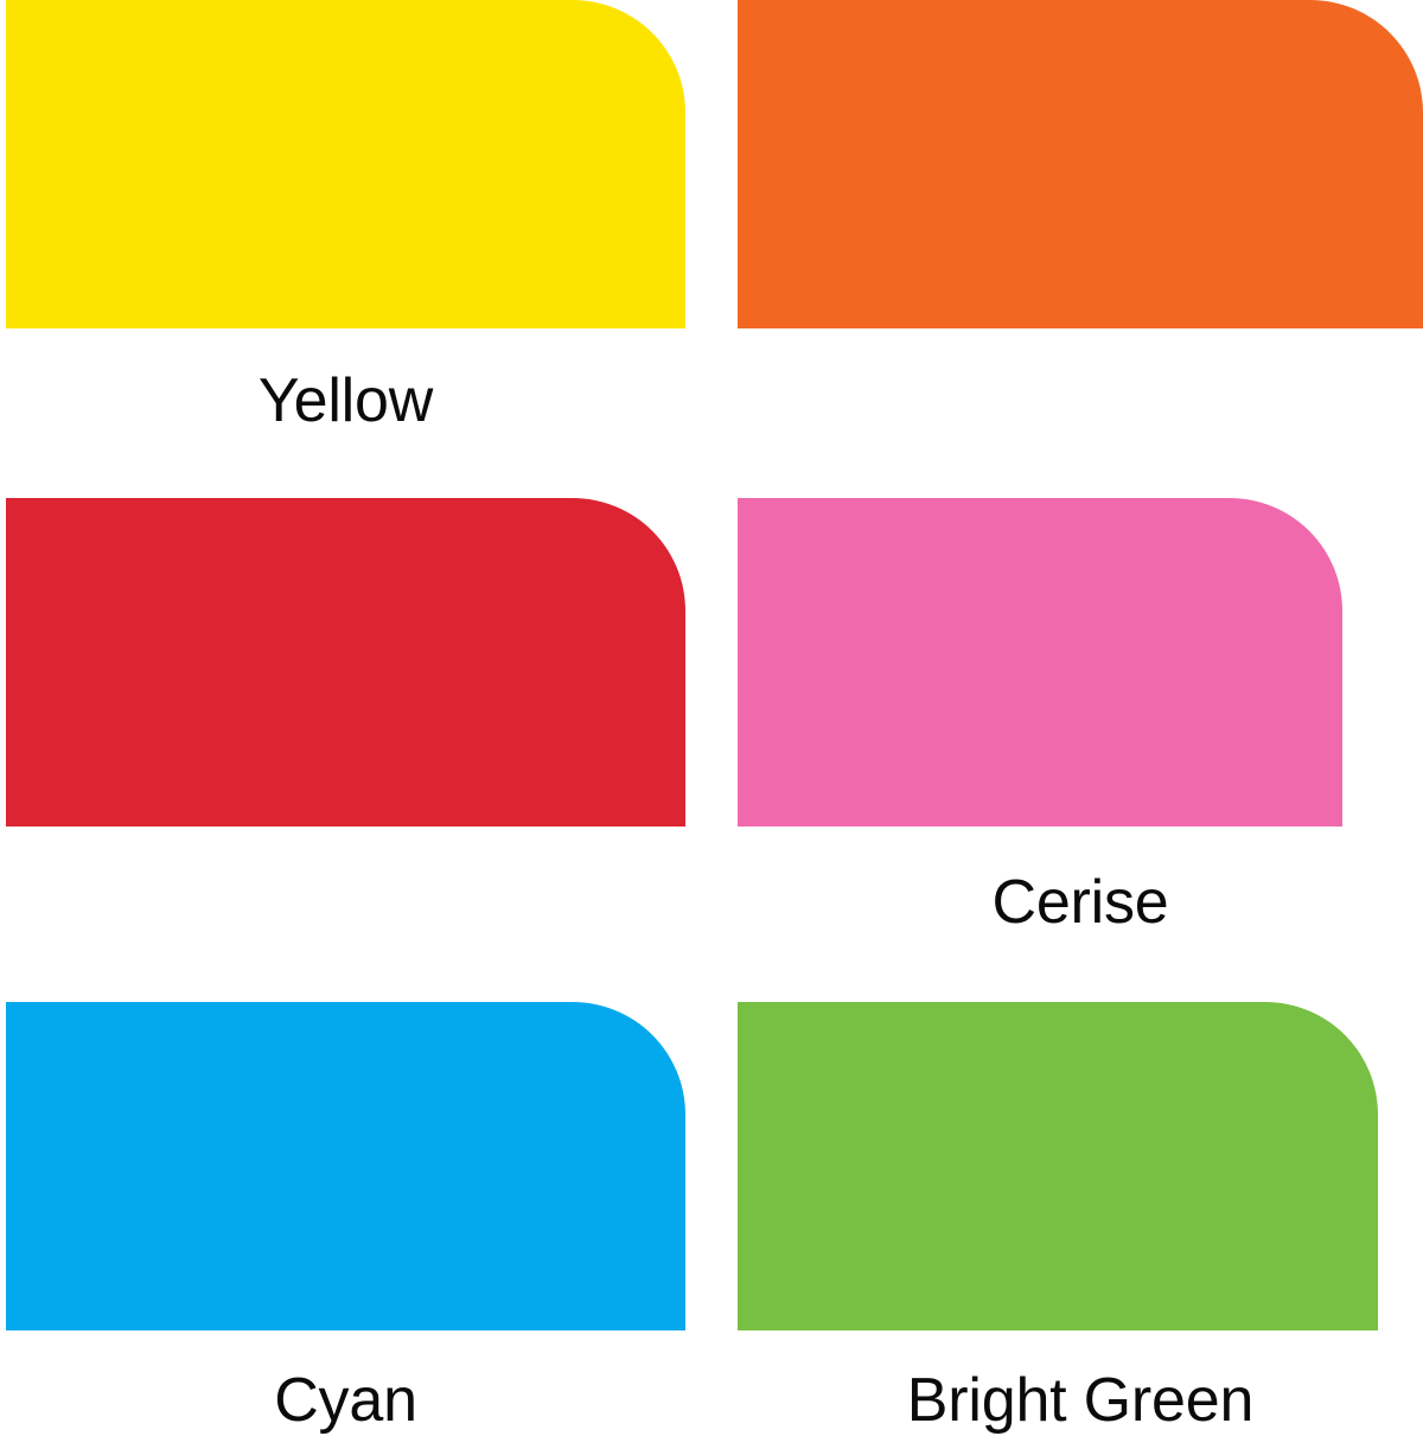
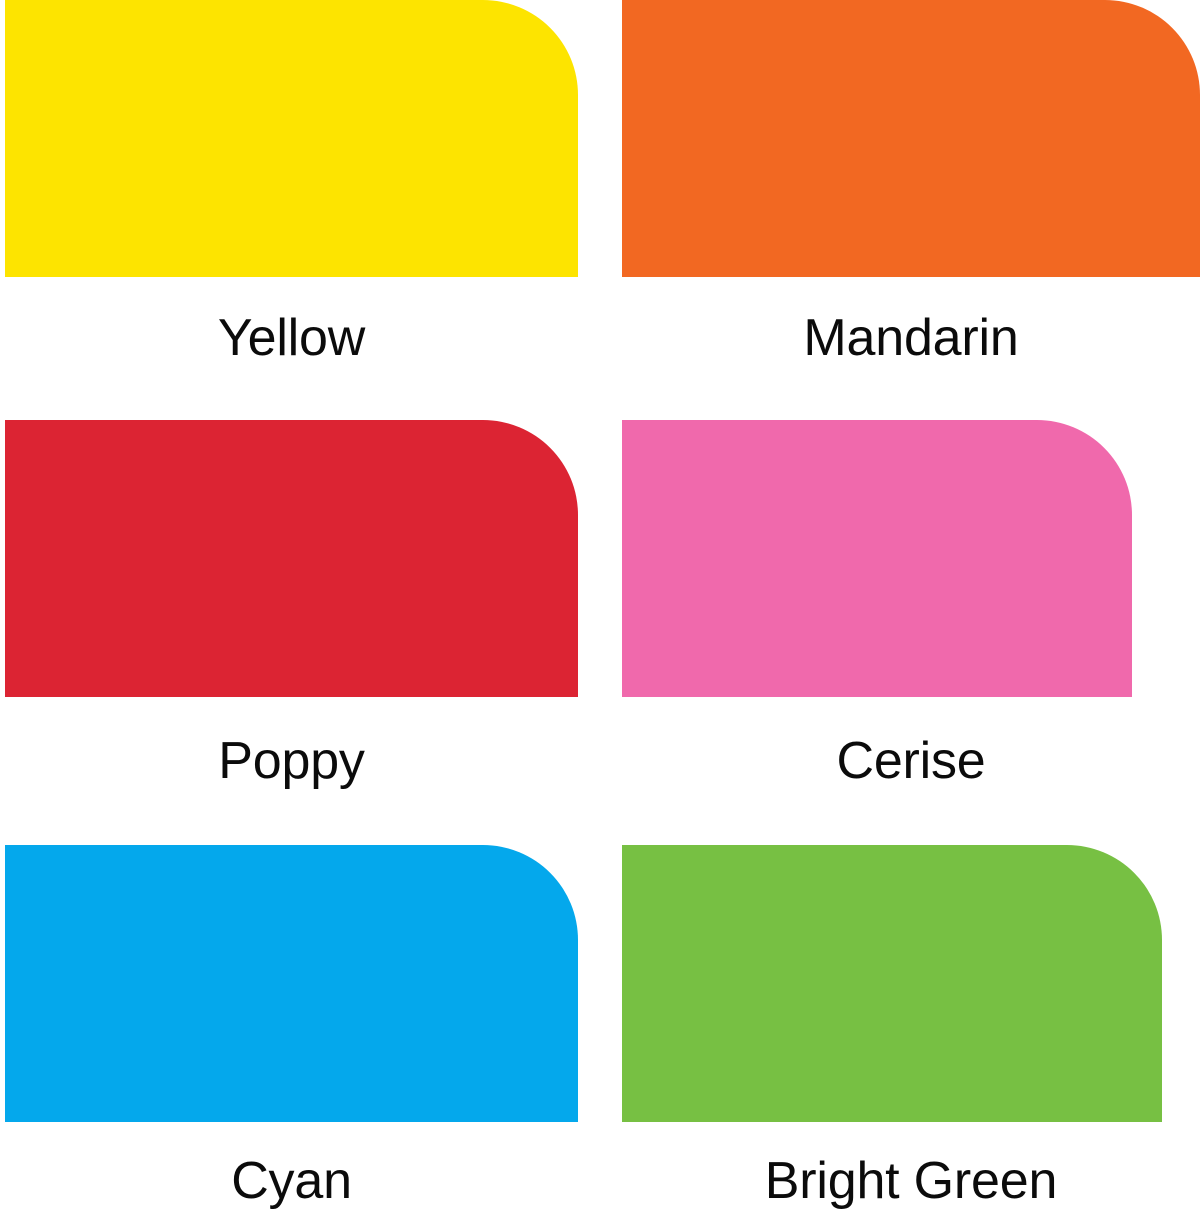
  Yellow
+ Mandarin
+ Poppy
  Cerise
  Cyan
  Bright Green
